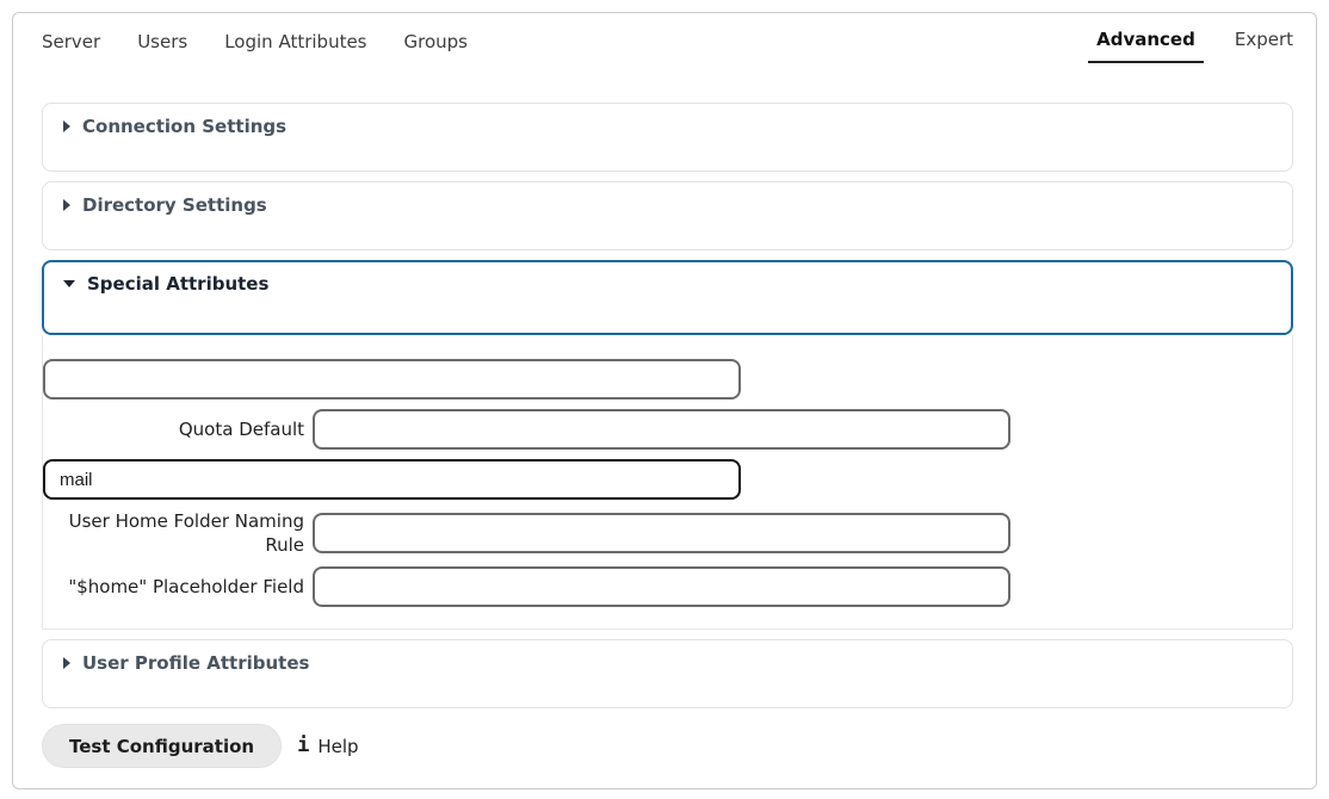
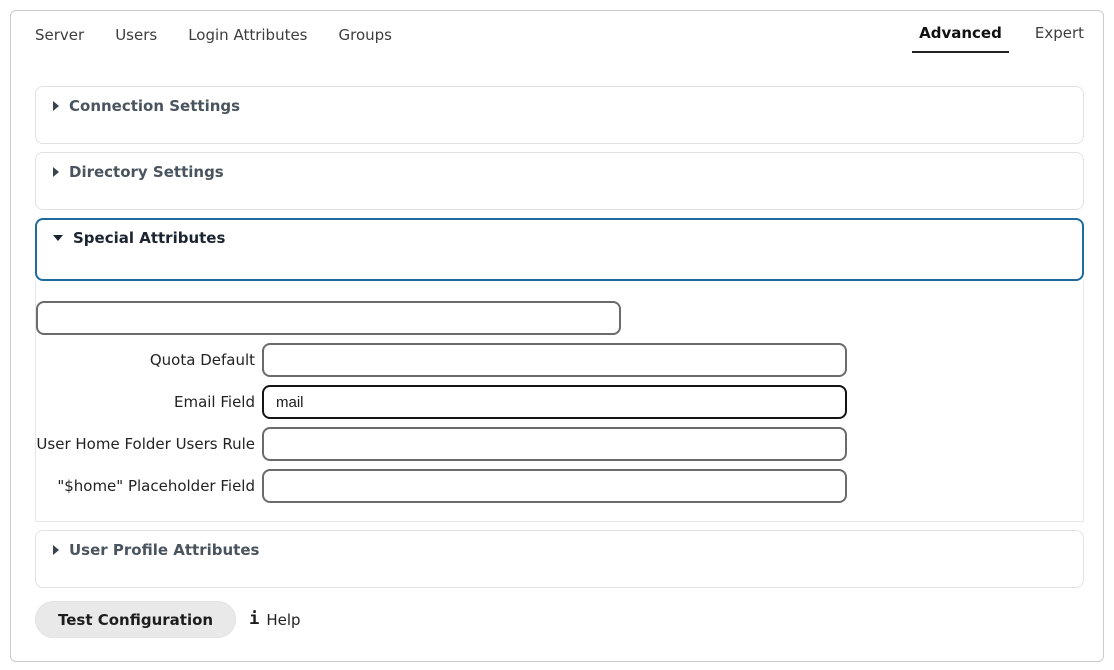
  Server
  Users
  Login Attributes
  Groups
  Advanced
  Expert
  Connection Settings
  Directory Settings
  Special Attributes
  Quota Default
+ Email Field
  mail
- User Home Folder Naming Rule
+ User Home Folder Users Rule
  "$home" Placeholder Field
  User Profile Attributes
  Test Configuration
  i
  Help
